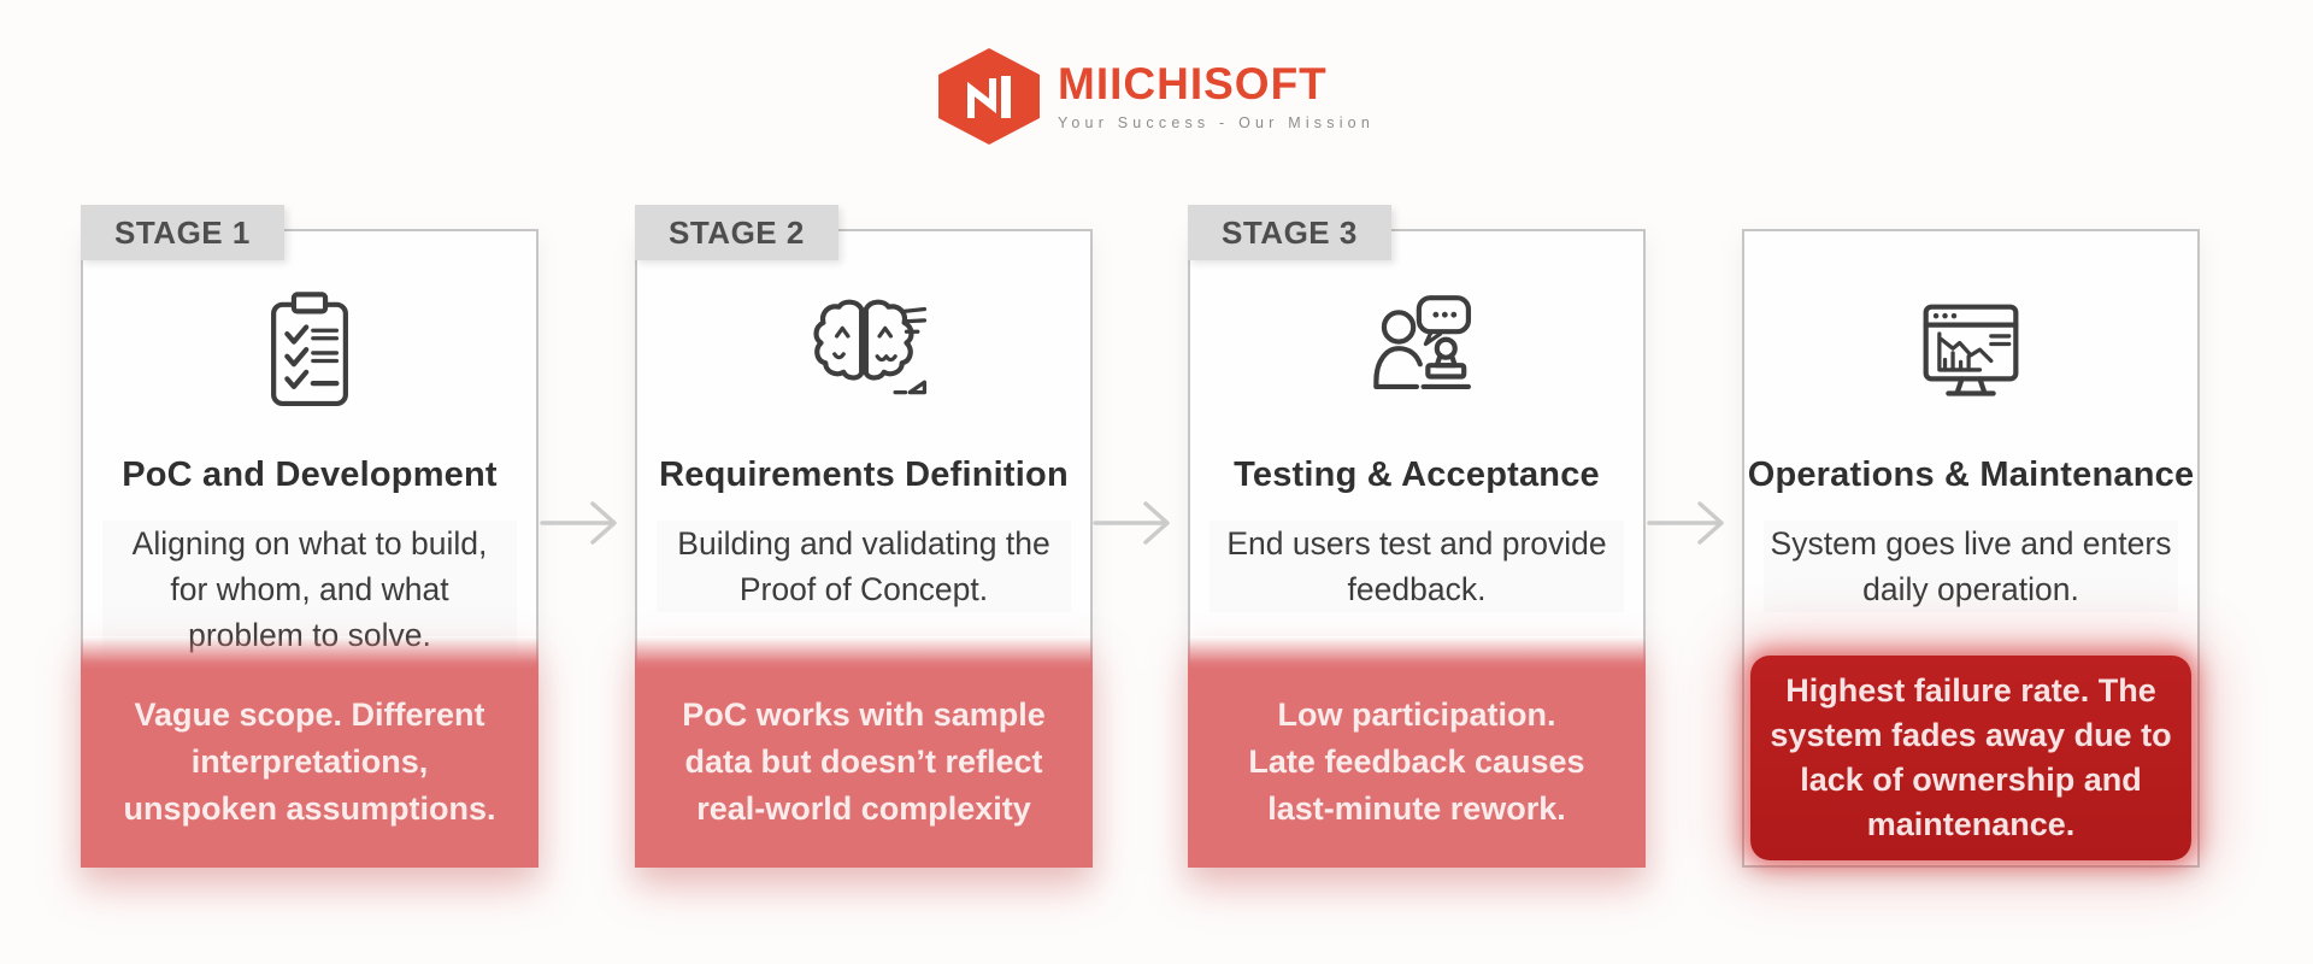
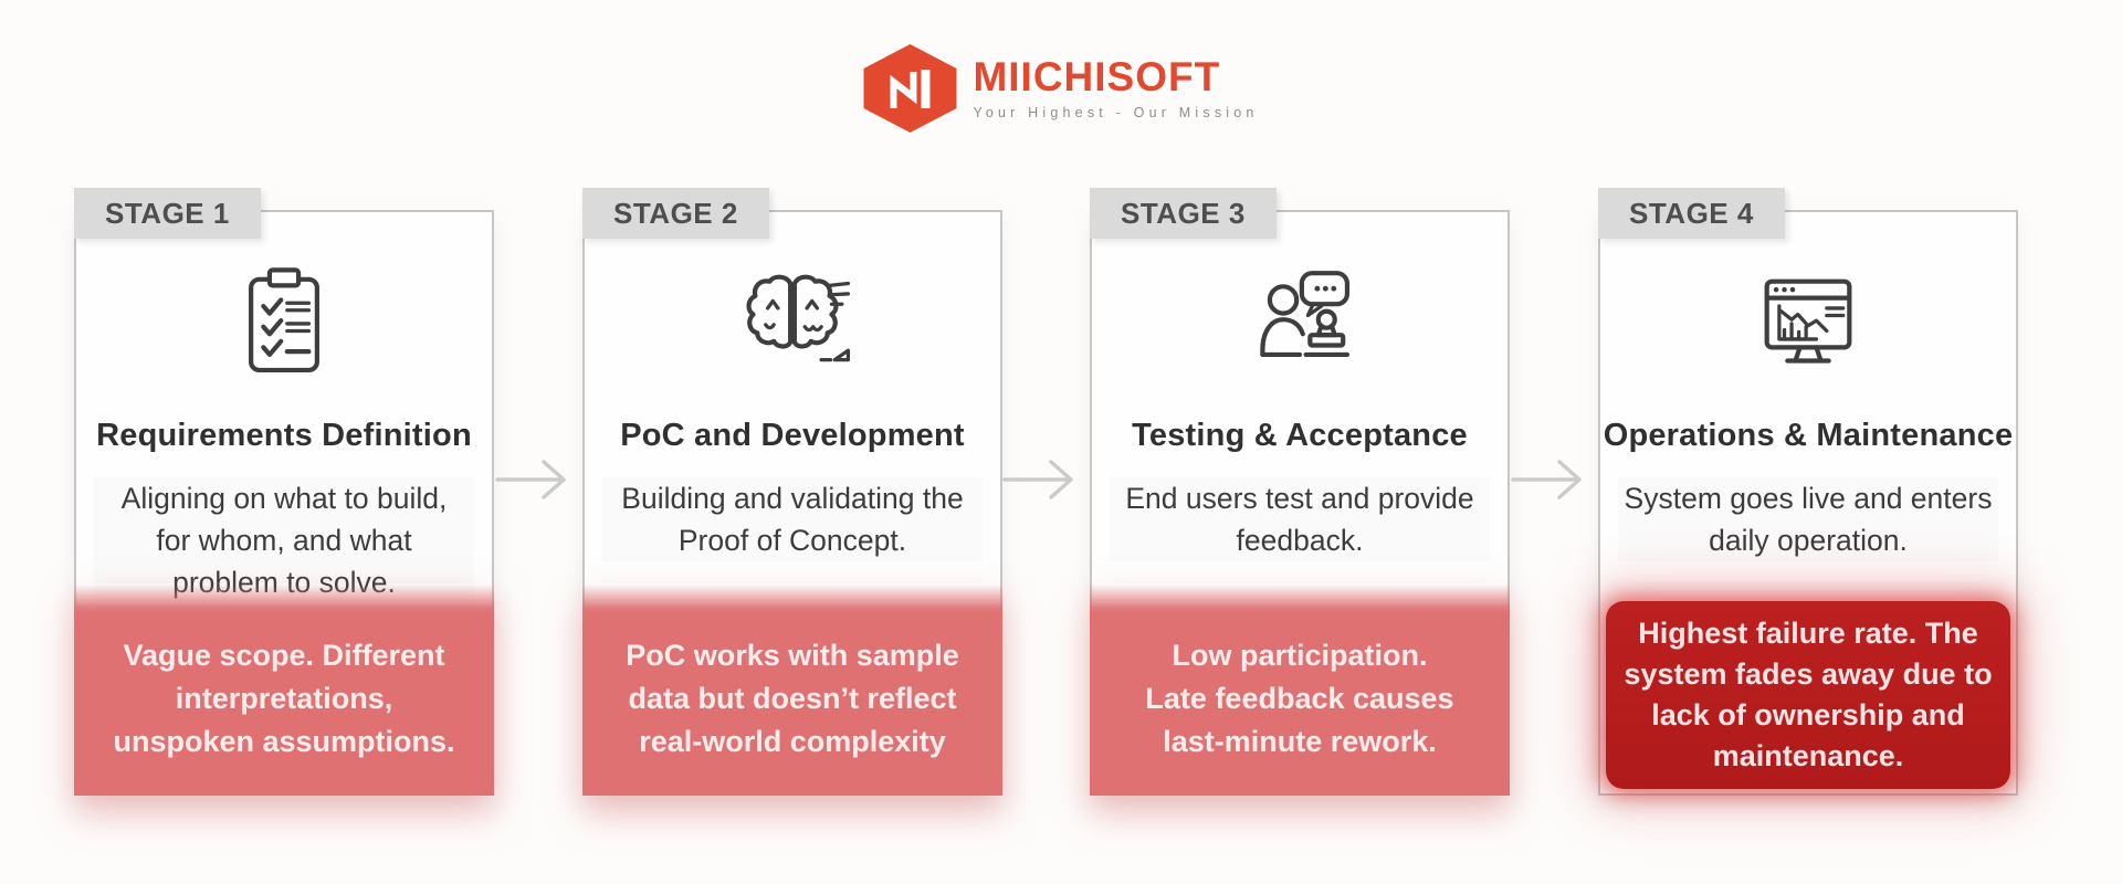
  MIICHISOFT
- Your Success - Our Mission
+ Your Highest - Our Mission
  STAGE 1
- PoC and Development
+ Requirements Definition
  Aligning on what to build,
  for whom, and what
  problem to solve.
  Vague scope. Different
  interpretations,
  unspoken assumptions.
  STAGE 2
- Requirements Definition
+ PoC and Development
  Building and validating the
  Proof of Concept.
  PoC works with sample
  data but doesn’t reflect
  real-world complexity
  STAGE 3
  Testing & Acceptance
  End users test and provide
  feedback.
  Low participation.
  Late feedback causes
  last-minute rework.
+ STAGE 4
  Operations & Maintenance
  System goes live and enters
  daily operation.
  Highest failure rate. The
  system fades away due to
  lack of ownership and
  maintenance.
